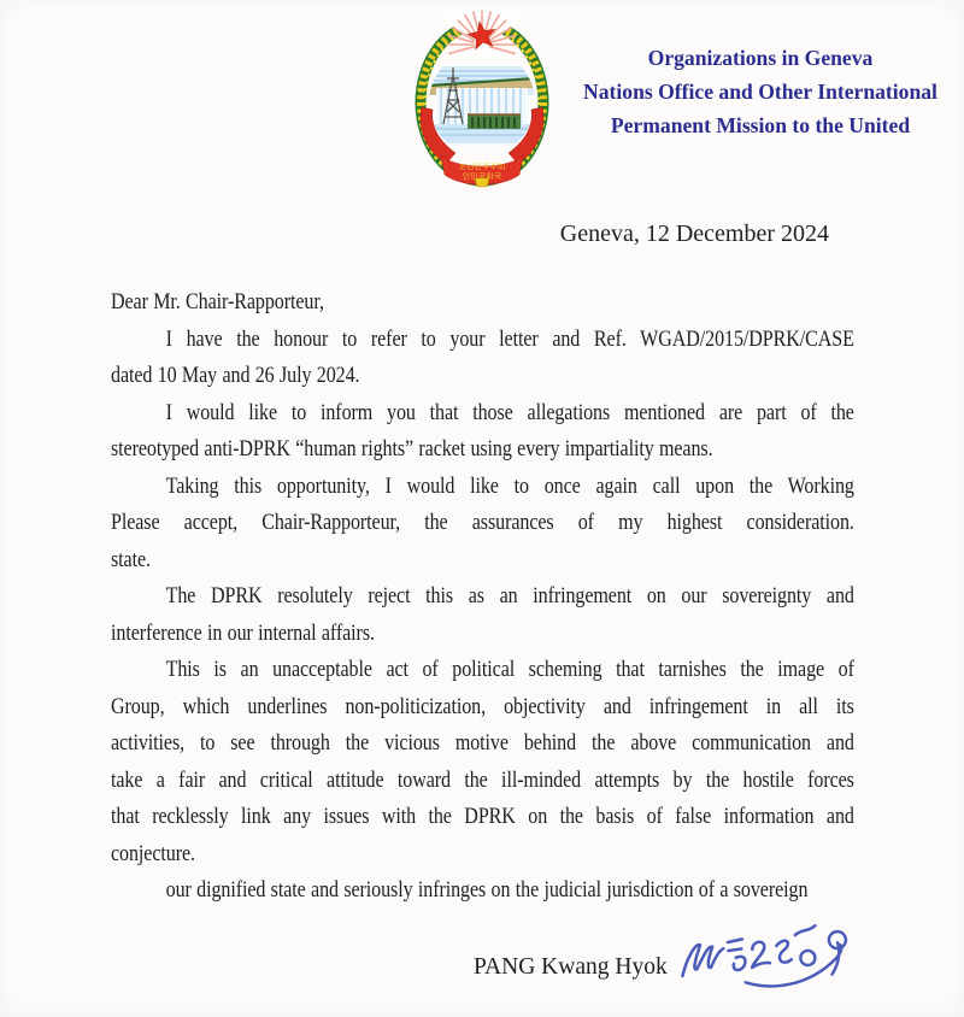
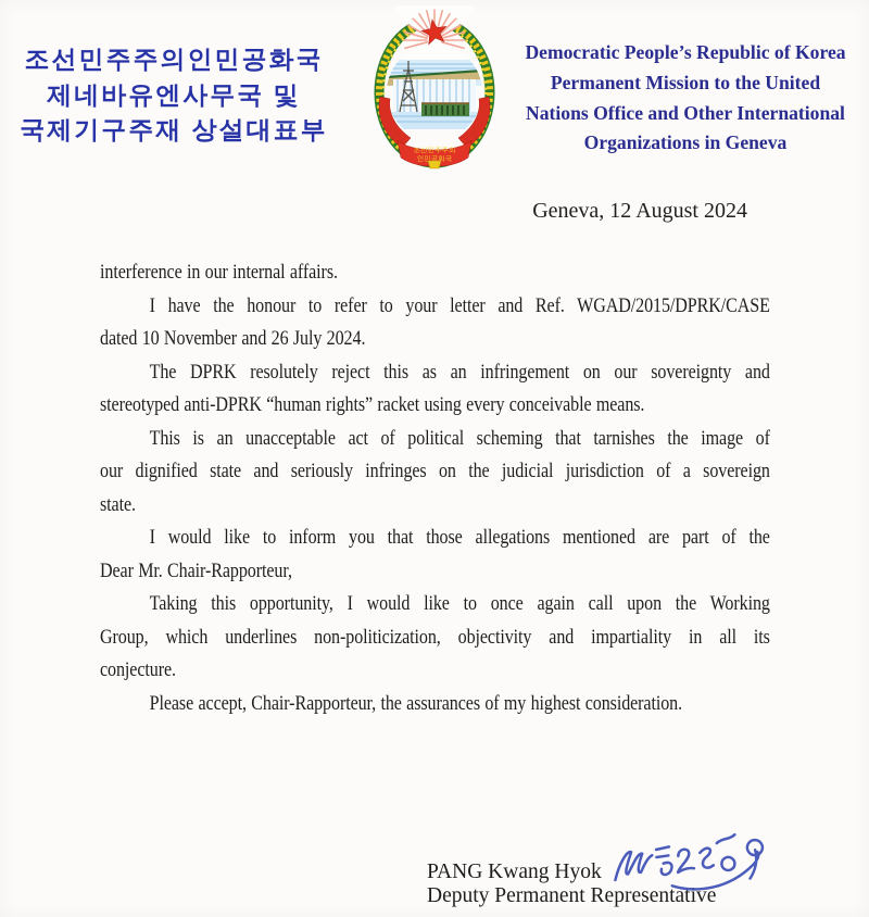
+ 조선민주주의인민공화국
+ 제네바유엔사무국 및
+ 국제기구주재 상설대표부
+ Democratic People’s Republic of Korea
- Organizations in Geneva
+ Permanent Mission to the United
  Nations Office and Other International
- Permanent Mission to the United
+ Organizations in Geneva
- Geneva, 12 December 2024
+ Geneva, 12 August 2024
- Dear Mr. Chair-Rapporteur,
+ interference in our internal affairs.
  I have the honour to refer to your letter and Ref. WGAD/2015/DPRK/CASE
- dated 10 May and 26 July 2024.
+ dated 10 November and 26 July 2024.
- I would like to inform you that those allegations mentioned are part of the
+ The DPRK resolutely reject this as an infringement on our sovereignty and
- stereotyped anti-DPRK “human rights” racket using every impartiality means.
+ stereotyped anti-DPRK “human rights” racket using every conceivable means.
- Taking this opportunity, I would like to once again call upon the Working
+ This is an unacceptable act of political scheming that tarnishes the image of
- Please accept, Chair-Rapporteur, the assurances of my highest consideration.
+ our dignified state and seriously infringes on the judicial jurisdiction of a sovereign
  state.
- The DPRK resolutely reject this as an infringement on our sovereignty and
+ I would like to inform you that those allegations mentioned are part of the
- interference in our internal affairs.
+ Dear Mr. Chair-Rapporteur,
- This is an unacceptable act of political scheming that tarnishes the image of
+ Taking this opportunity, I would like to once again call upon the Working
- Group, which underlines non-politicization, objectivity and infringement in all its
+ Group, which underlines non-politicization, objectivity and impartiality in all its
- activities, to see through the vicious motive behind the above communication and
- take a fair and critical attitude toward the ill-minded attempts by the hostile forces
- that recklessly link any issues with the DPRK on the basis of false information and
  conjecture.
- our dignified state and seriously infringes on the judicial jurisdiction of a sovereign
+ Please accept, Chair-Rapporteur, the assurances of my highest consideration.
  PANG Kwang Hyok
+ Deputy Permanent Representative
